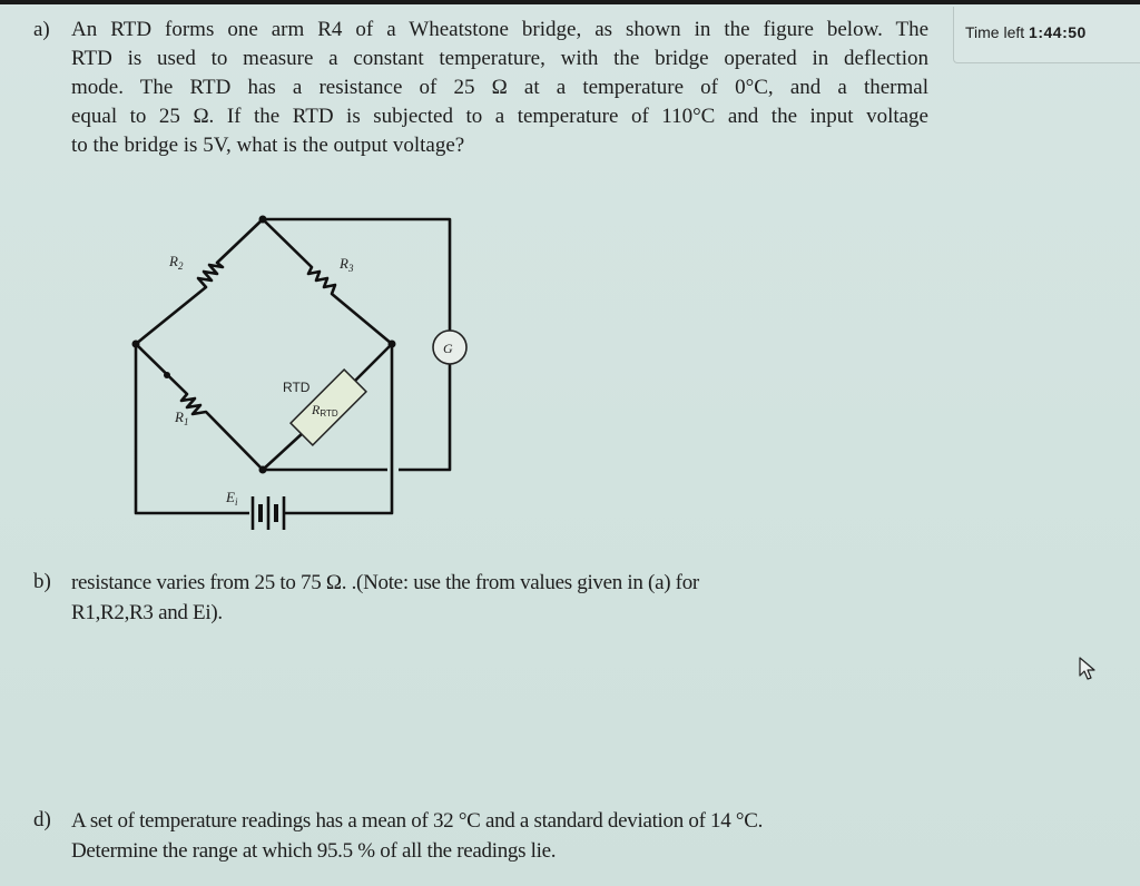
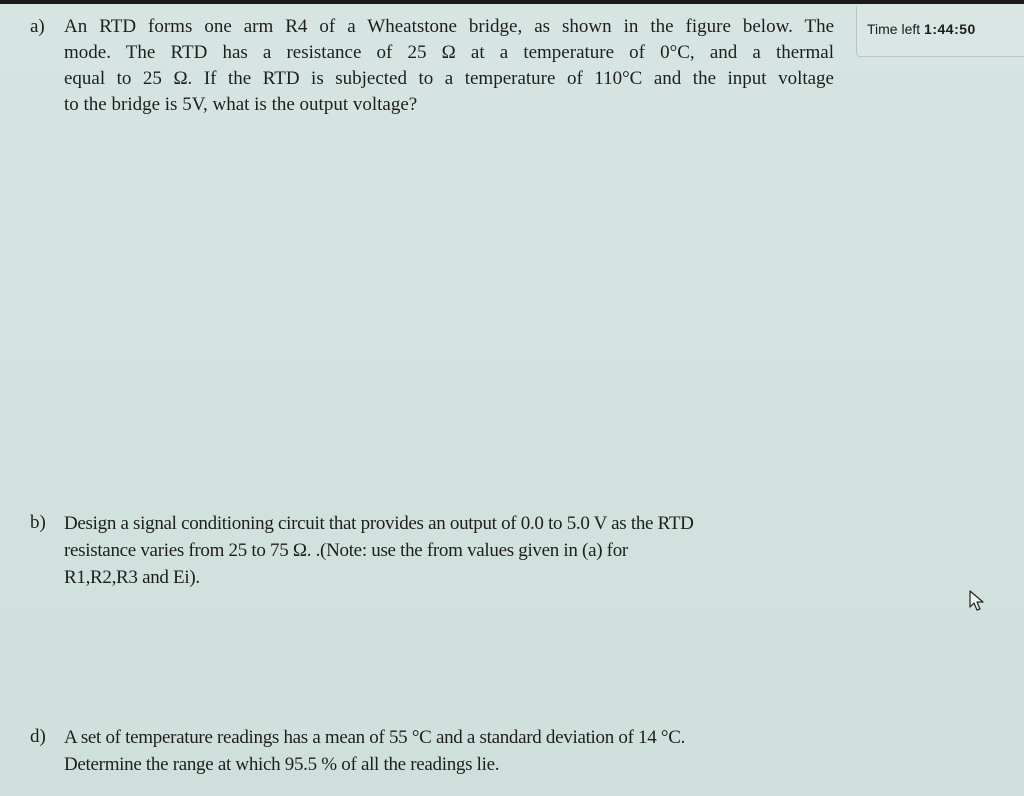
  a)
  An RTD forms one arm R4 of a Wheatstone bridge, as shown in the figure below. The
- RTD is used to measure a constant temperature, with the bridge operated in deflection
  mode. The RTD has a resistance of 25 Ω at a temperature of 0°C, and a thermal
  equal to 25 Ω. If the RTD is subjected to a temperature of 110°C and the input voltage
  to the bridge is 5V, what is the output voltage?
- R2
- R3
- R1
- G
- Ei
- RRTD
- RTD
  b)
+ Design a signal conditioning circuit that provides an output of 0.0 to 5.0 V as the RTD
  resistance varies from 25 to 75 Ω. .(Note: use the from values given in (a) for
  R1,R2,R3 and Ei).
  d)
- A set of temperature readings has a mean of 32 °C and a standard deviation of 14 °C.
+ A set of temperature readings has a mean of 55 °C and a standard deviation of 14 °C.
  Determine the range at which 95.5 % of all the readings lie.
  Time left 1:44:50
